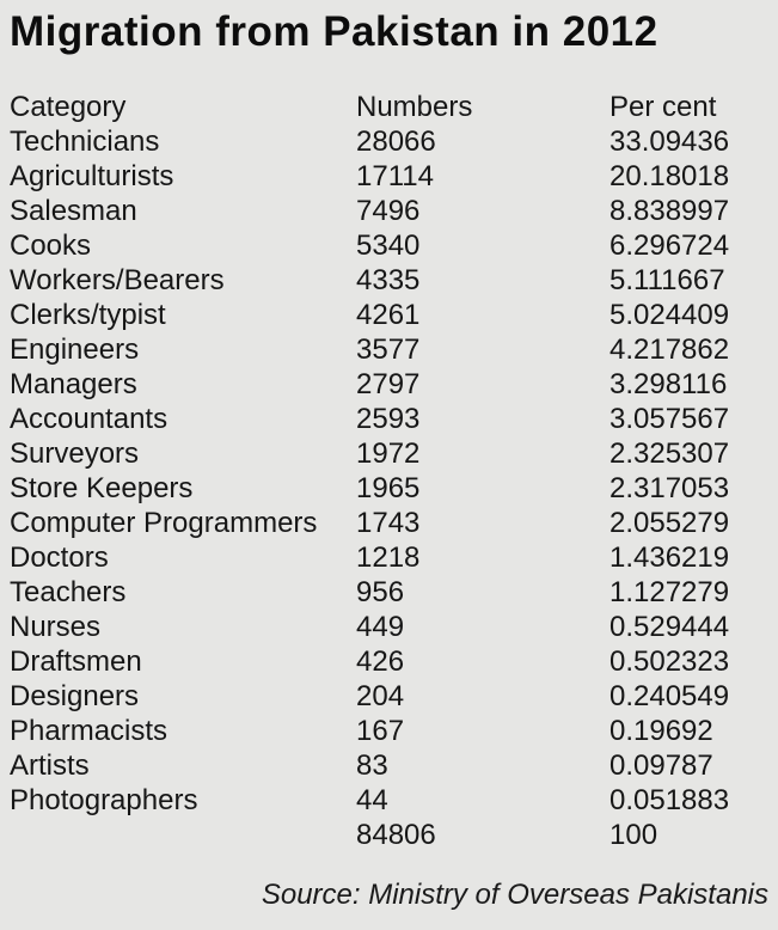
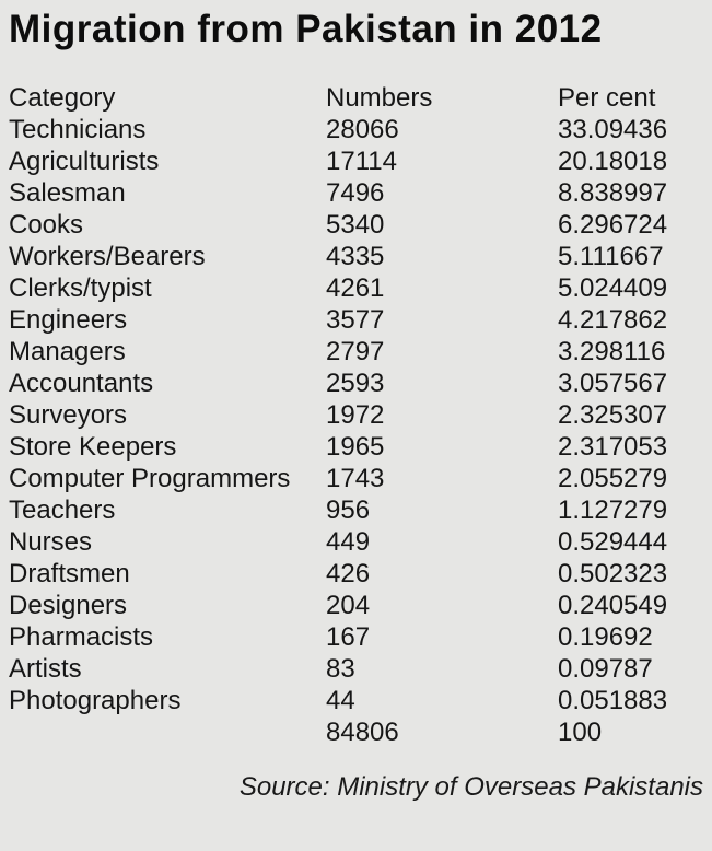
  Migration from Pakistan in 2012
  Category
  Numbers
  Per cent
  Technicians
  28066
  33.09436
  Agriculturists
  17114
  20.18018
  Salesman
  7496
  8.838997
  Cooks
  5340
  6.296724
  Workers/Bearers
  4335
  5.111667
  Clerks/typist
  4261
  5.024409
  Engineers
  3577
  4.217862
  Managers
  2797
  3.298116
  Accountants
  2593
  3.057567
  Surveyors
  1972
  2.325307
  Store Keepers
  1965
  2.317053
  Computer Programmers
  1743
  2.055279
- Doctors
- 1218
- 1.436219
  Teachers
  956
  1.127279
  Nurses
  449
  0.529444
  Draftsmen
  426
  0.502323
  Designers
  204
  0.240549
  Pharmacists
  167
  0.19692
  Artists
  83
  0.09787
  Photographers
  44
  0.051883
  84806
  100
  Source: Ministry of Overseas Pakistanis
